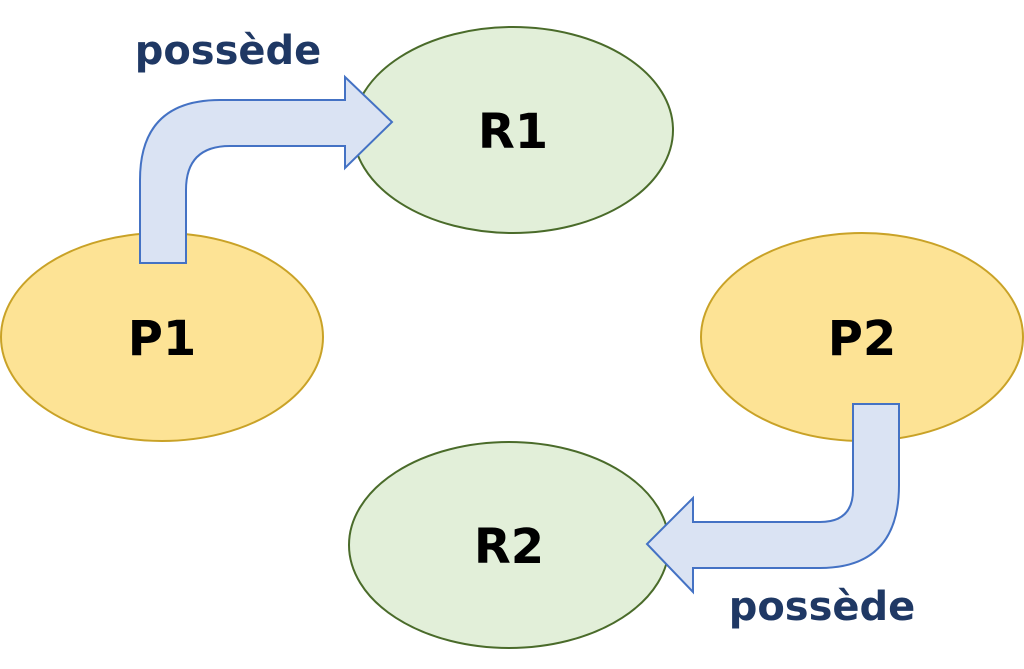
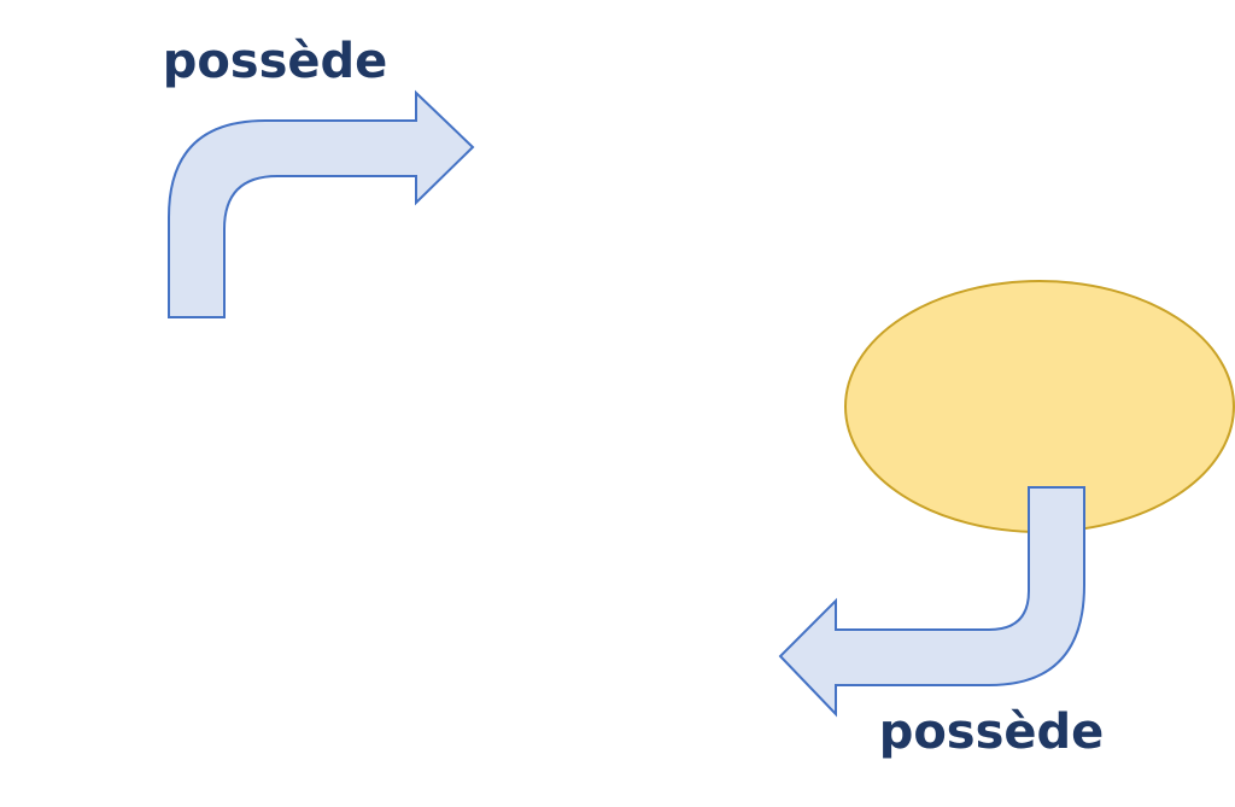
- R1
- P1
- P2
- R2
  possède
  possède
